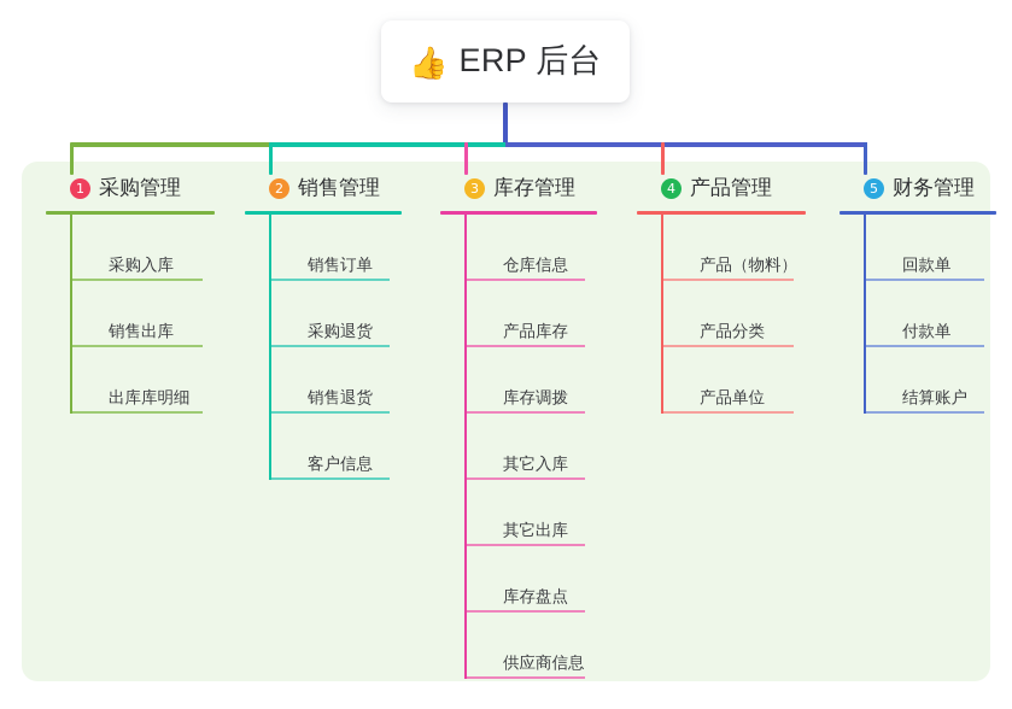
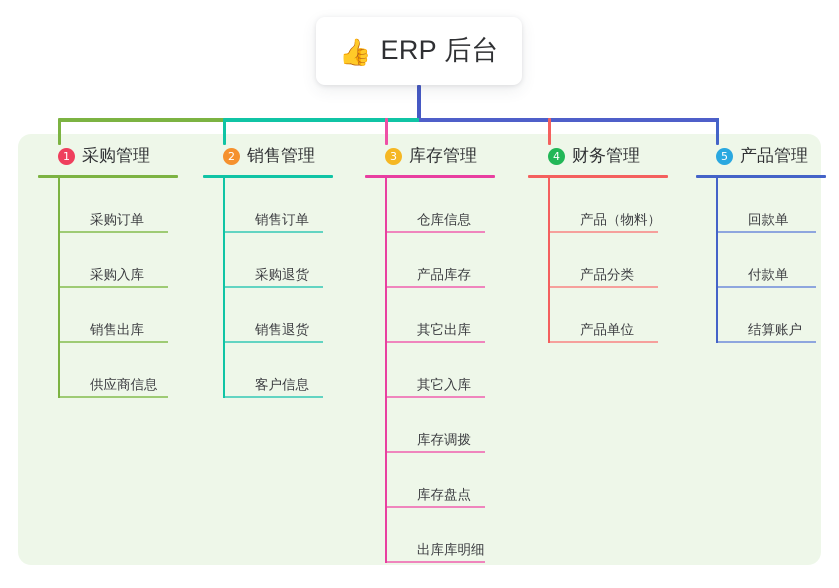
  👍
  ERP 后台
  1
  采购管理
+ 采购订单
  采购入库
  销售出库
- 出库库明细
+ 供应商信息
  2
  销售管理
  销售订单
  采购退货
  销售退货
  客户信息
  3
  库存管理
  仓库信息
  产品库存
- 库存调拨
+ 其它出库
  其它入库
- 其它出库
+ 库存调拨
  库存盘点
- 供应商信息
+ 出库库明细
  4
- 产品管理
+ 财务管理
  产品（物料）
  产品分类
  产品单位
  5
- 财务管理
+ 产品管理
  回款单
  付款单
  结算账户
